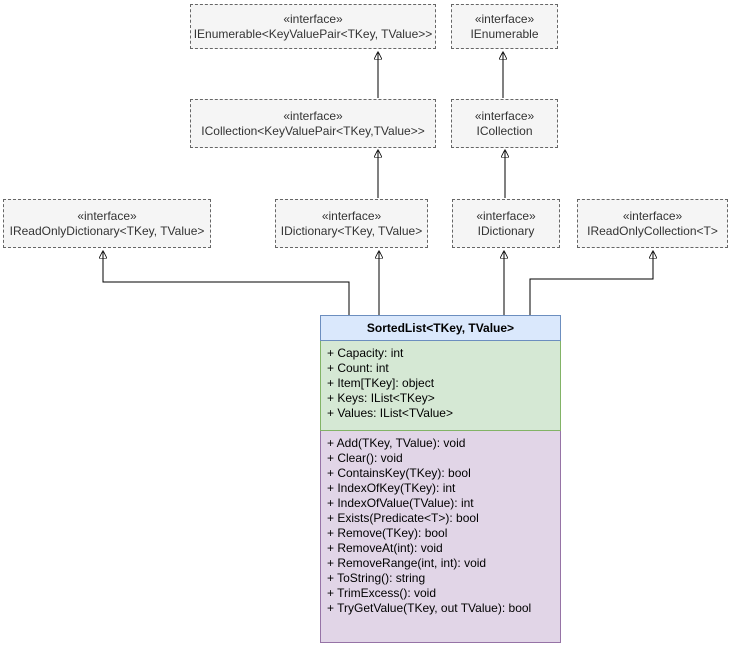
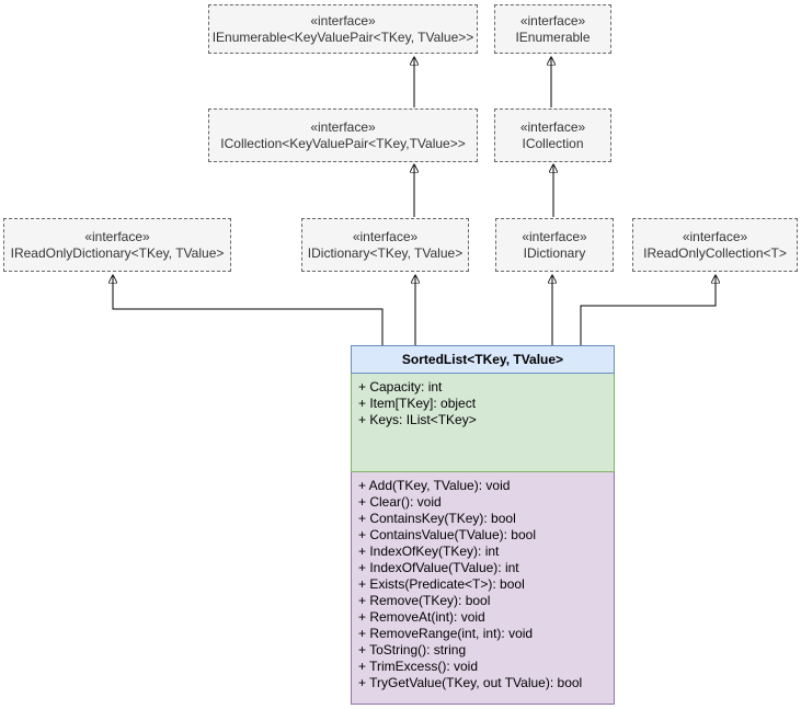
  «interface»
  IEnumerable<KeyValuePair<TKey, TValue>>
  «interface»
  IEnumerable
  «interface»
  ICollection<KeyValuePair<TKey,TValue>>
  «interface»
  ICollection
  «interface»
  IReadOnlyDictionary<TKey, TValue>
  «interface»
  IDictionary<TKey, TValue>
  «interface»
  IDictionary
  «interface»
  IReadOnlyCollection<T>
  SortedList<TKey, TValue>
  + Capacity: int
- + Count: int
  + Item[TKey]: object
  + Keys: IList<TKey>
- + Values: IList<TValue>
  + Add(TKey, TValue): void
  + Clear(): void
  + ContainsKey(TKey): bool
+ + ContainsValue(TValue): bool
  + IndexOfKey(TKey): int
  + IndexOfValue(TValue): int
  + Exists(Predicate<T>): bool
  + Remove(TKey): bool
  + RemoveAt(int): void
  + RemoveRange(int, int): void
  + ToString(): string
  + TrimExcess(): void
  + TryGetValue(TKey, out TValue): bool
